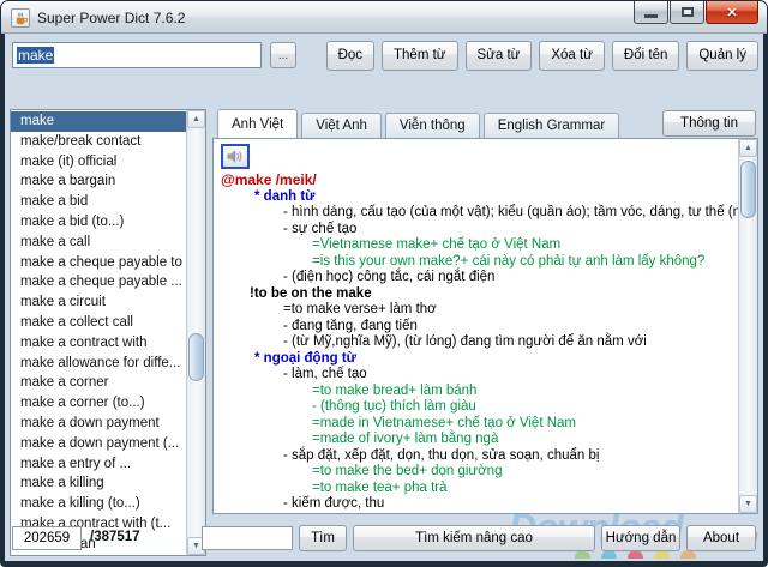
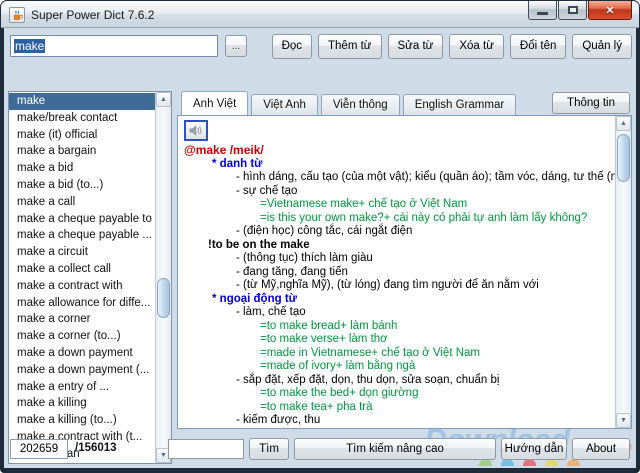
  Super Power Dict 7.6.2
  ✕
  make
  ...
  Đọc
  Thêm từ
  Sửa từ
  Xóa từ
  Đổi tên
  Quản lý
  make
  make/break contact
  make (it) official
  make a bargain
  make a bid
  make a bid (to...)
  make a call
  make a cheque payable to
  make a cheque payable ...
  make a circuit
  make a collect call
  make a contract with
  make allowance for diffe...
  make a corner
  make a corner (to...)
  make a down payment
  make a down payment (...
  make a entry of ...
  make a killing
  make a killing (to...)
  make a contract with (t...
  Anh Việt
  Việt Anh
  Viễn thông
  English Grammar
  Thông tin
  @make /meik/
  * danh từ
  - hình dáng, cấu tạo (của một vật); kiểu (quần áo); tầm vóc, dáng, tư thế (n
  - sự chế tạo
  =Vietnamese make+ chế tạo ở Việt Nam
  =is this your own make?+ cái này có phải tự anh làm lấy không?
  - (điện học) công tắc, cái ngắt điện
  !to be on the make
- =to make verse+ làm thơ
+ - (thông tục) thích làm giàu
  - đang tăng, đang tiến
  - (từ Mỹ,nghĩa Mỹ), (từ lóng) đang tìm người để ăn nằm với
  * ngoại động từ
  - làm, chế tạo
  =to make bread+ làm bánh
- - (thông tục) thích làm giàu
+ =to make verse+ làm thơ
  =made in Vietnamese+ chế tạo ở Việt Nam
  =made of ivory+ làm bằng ngà
  - sắp đặt, xếp đặt, dọn, thu dọn, sửa soạn, chuẩn bị
  =to make the bed+ dọn giường
  =to make tea+ pha trà
  - kiếm được, thu
  202659
- /387517
+ /156013
  Tìm
  Tìm kiếm nâng cao
  Hướng dẫn
  About
